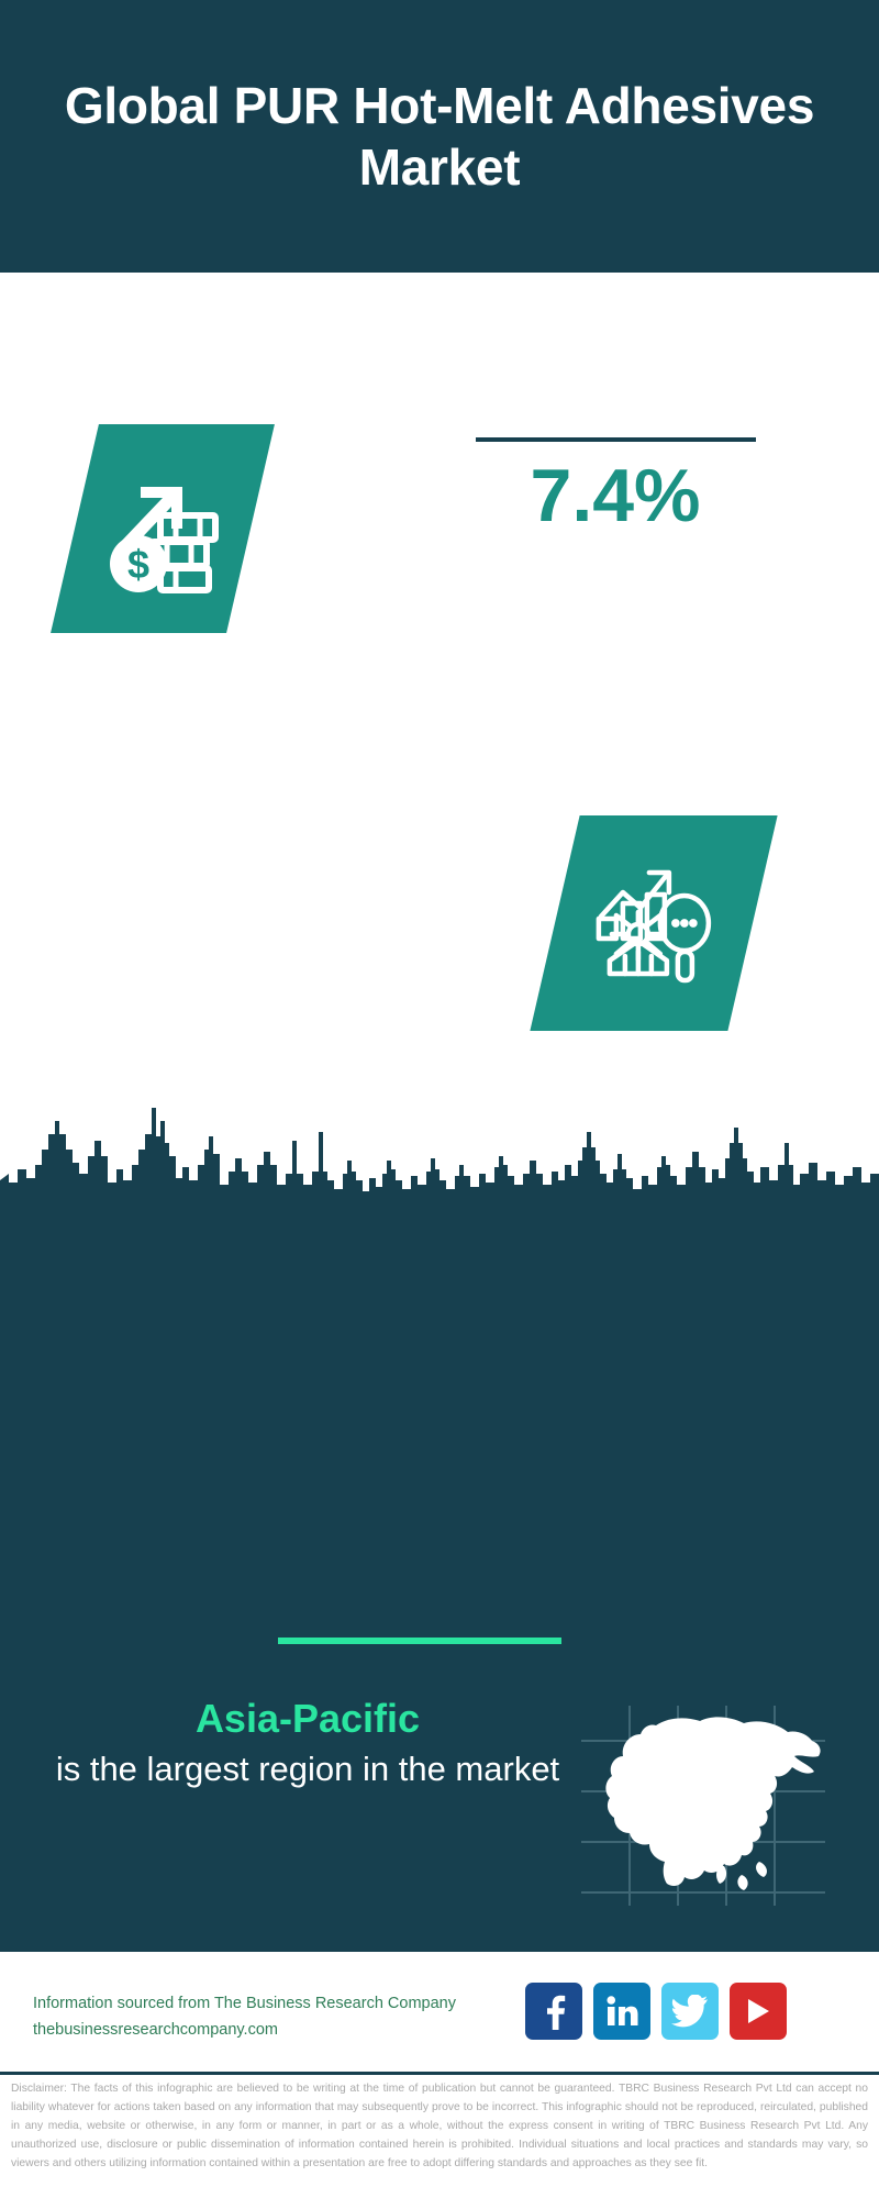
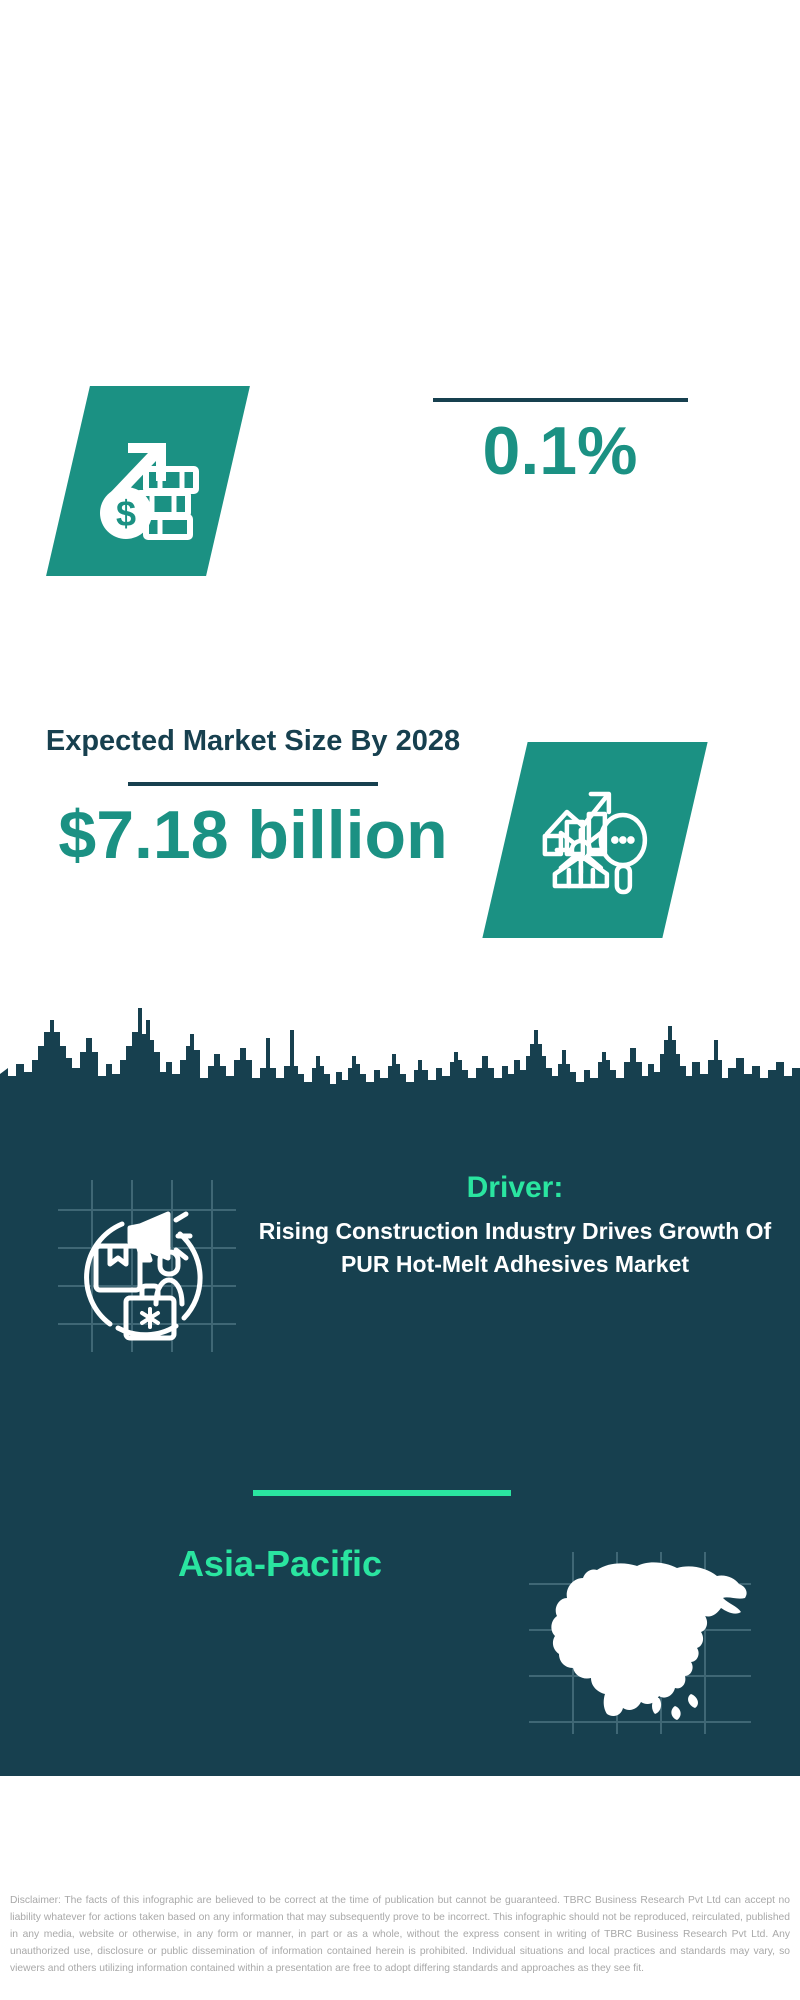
- Global PUR Hot-Melt Adhesives Market
- 7.4%
+ 0.1%
+ Expected Market Size By 2028
+ $7.18 billion
+ Driver:
+ Rising Construction Industry Drives Growth Of PUR Hot-Melt Adhesives Market
  Asia-Pacific
- is the largest region in the market
- Information sourced from The Business Research Company
- thebusinessresearchcompany.com
- Disclaimer: The facts of this infographic are believed to be writing at the time of publication but cannot be guaranteed. TBRC Business Research Pvt Ltd can accept no liability whatever for actions taken based on any information that may subsequently prove to be incorrect. This infographic should not be reproduced, reirculated, published in any media, website or otherwise, in any form or manner, in part or as a whole, without the express consent in writing of TBRC Business Research Pvt Ltd. Any unauthorized use, disclosure or public dissemination of information contained herein is prohibited. Individual situations and local practices and standards may vary, so viewers and others utilizing information contained within a presentation are free to adopt differing standards and approaches as they see fit.
+ Disclaimer: The facts of this infographic are believed to be correct at the time of publication but cannot be guaranteed. TBRC Business Research Pvt Ltd can accept no liability whatever for actions taken based on any information that may subsequently prove to be incorrect. This infographic should not be reproduced, reirculated, published in any media, website or otherwise, in any form or manner, in part or as a whole, without the express consent in writing of TBRC Business Research Pvt Ltd. Any unauthorized use, disclosure or public dissemination of information contained herein is prohibited. Individual situations and local practices and standards may vary, so viewers and others utilizing information contained within a presentation are free to adopt differing standards and approaches as they see fit.
